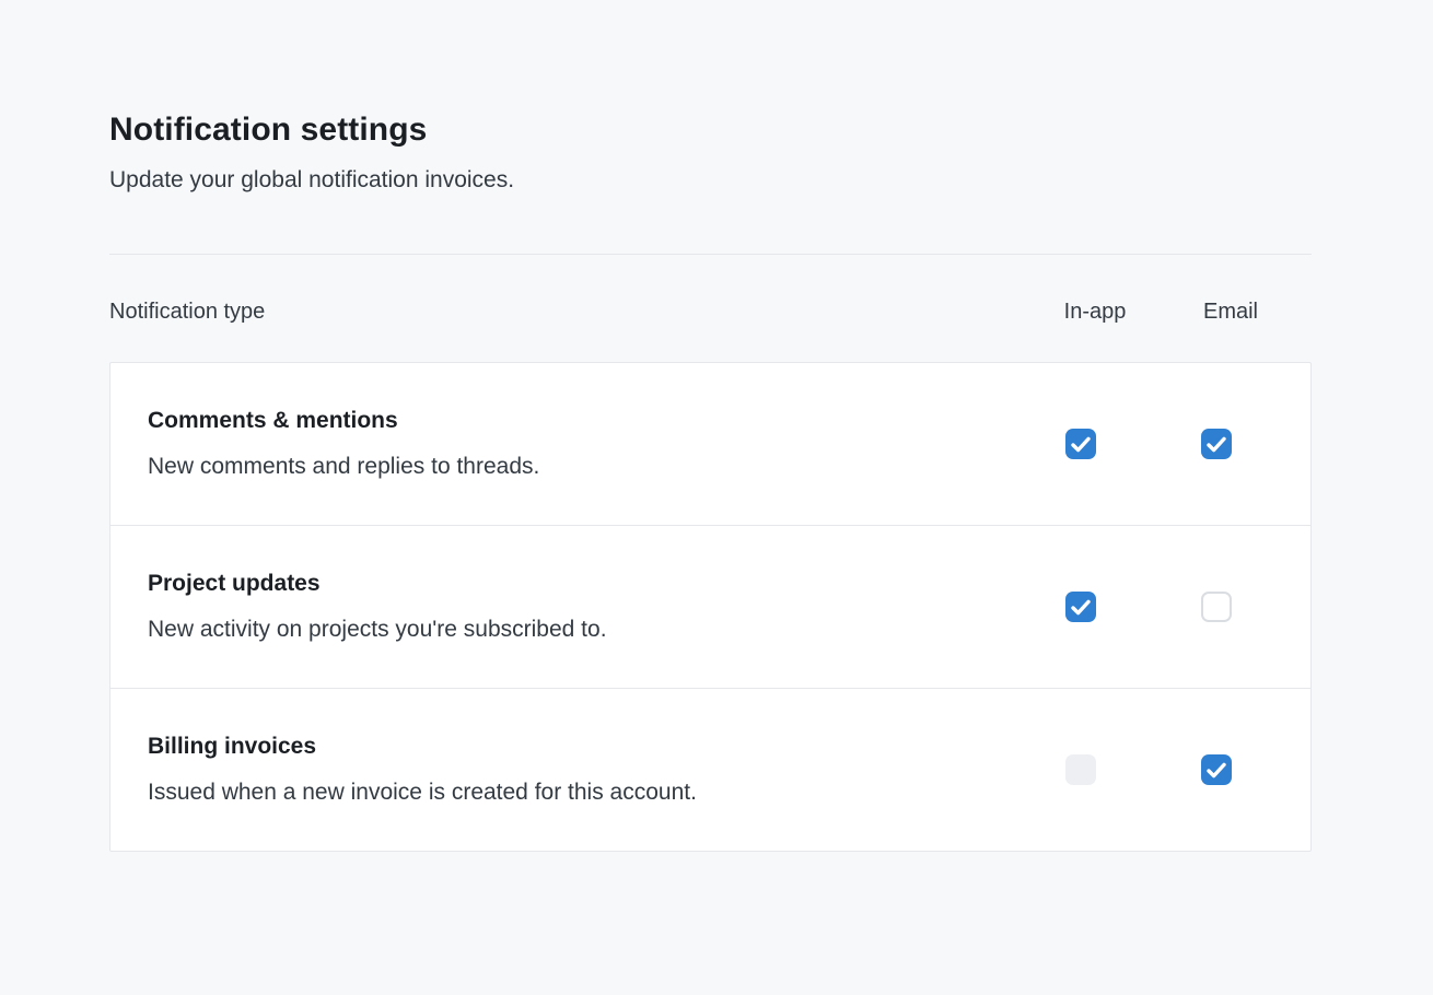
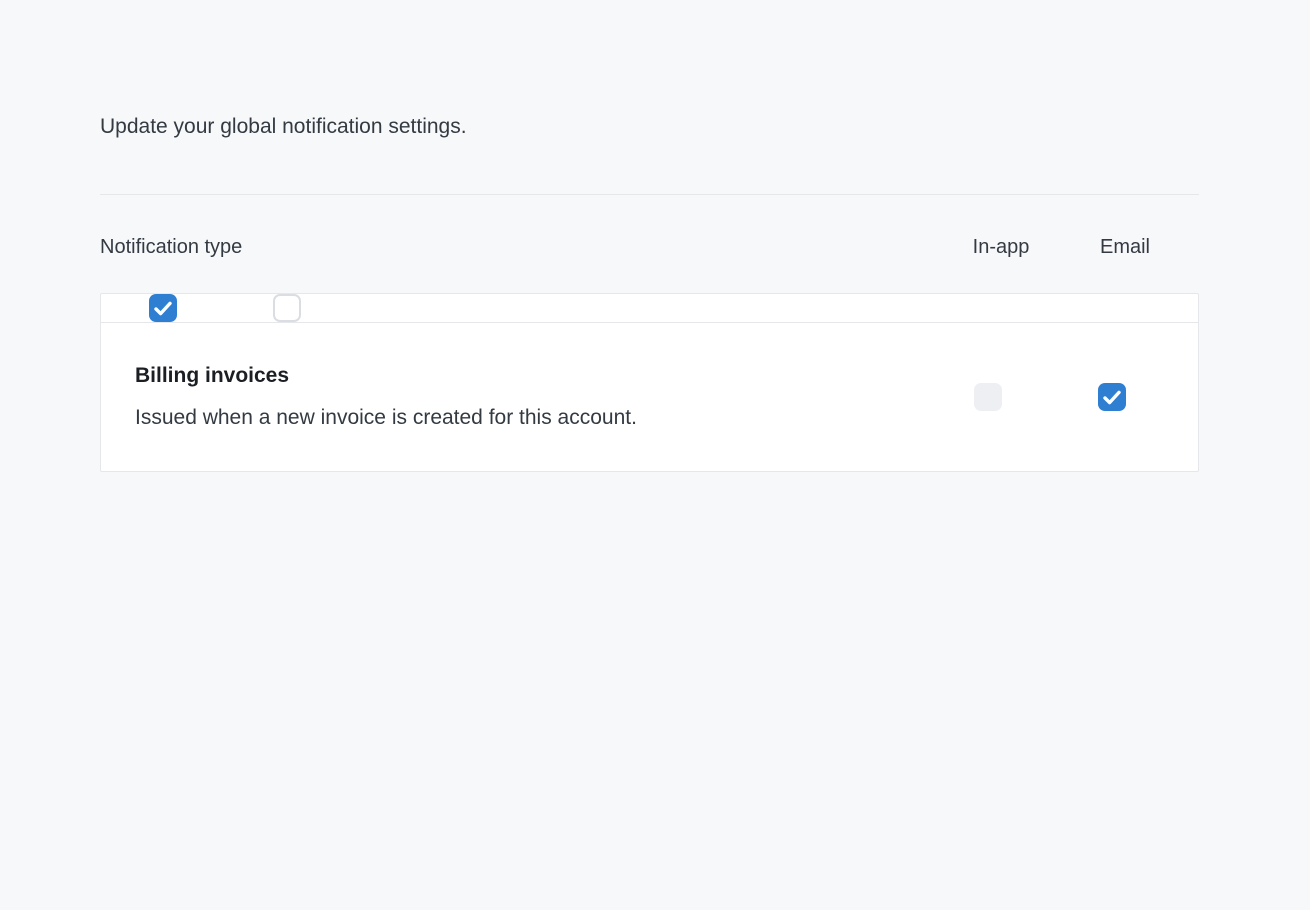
- Notification settings
- Update your global notification invoices.
+ Update your global notification settings.
  Notification type
  In-app
  Email
- Comments & mentions
- New comments and replies to threads.
- Project updates
- New activity on projects you're subscribed to.
  Billing invoices
  Issued when a new invoice is created for this account.
